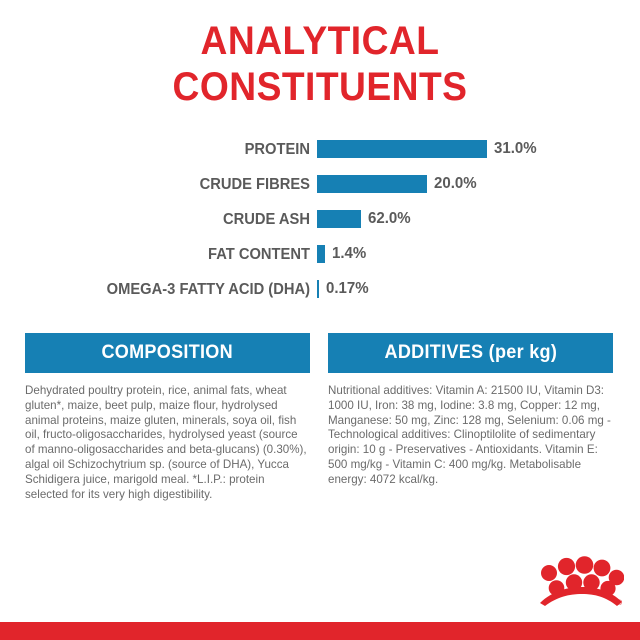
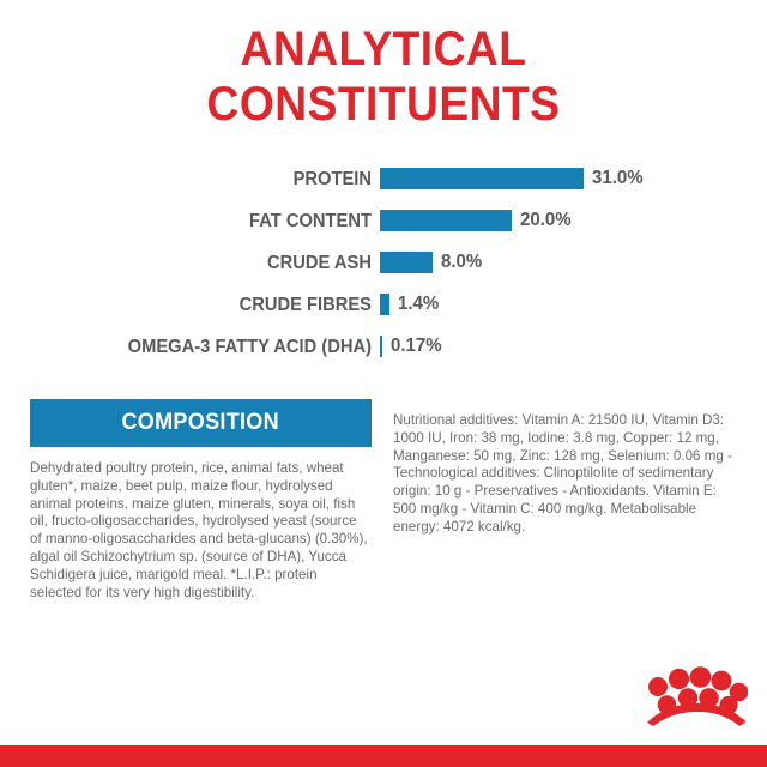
  ANALYTICAL
  CONSTITUENTS
  PROTEIN
  31.0%
- CRUDE FIBRES
+ FAT CONTENT
  20.0%
  CRUDE ASH
- 62.0%
+ 8.0%
- FAT CONTENT
+ CRUDE FIBRES
  1.4%
  OMEGA-3 FATTY ACID (DHA)
  0.17%
  COMPOSITION
  Dehydrated poultry protein, rice, animal fats, wheat gluten*, maize, beet pulp, maize flour, hydrolysed animal proteins, maize gluten, minerals, soya oil, fish oil, fructo-oligosaccharides, hydrolysed yeast (source of manno-oligosaccharides and beta-glucans) (0.30%), algal oil Schizochytrium sp. (source of DHA), Yucca Schidigera juice, marigold meal. *L.I.P.: protein selected for its very high digestibility.
- ADDITIVES (per kg)
  Nutritional additives: Vitamin A: 21500 IU, Vitamin D3: 1000 IU, Iron: 38 mg, Iodine: 3.8 mg, Copper: 12 mg, Manganese: 50 mg, Zinc: 128 mg, Selenium: 0.06 mg - Technological additives: Clinoptilolite of sedimentary origin: 10 g - Preservatives - Antioxidants. Vitamin E: 500 mg/kg - Vitamin C: 400 mg/kg. Metabolisable energy: 4072 kcal/kg.
